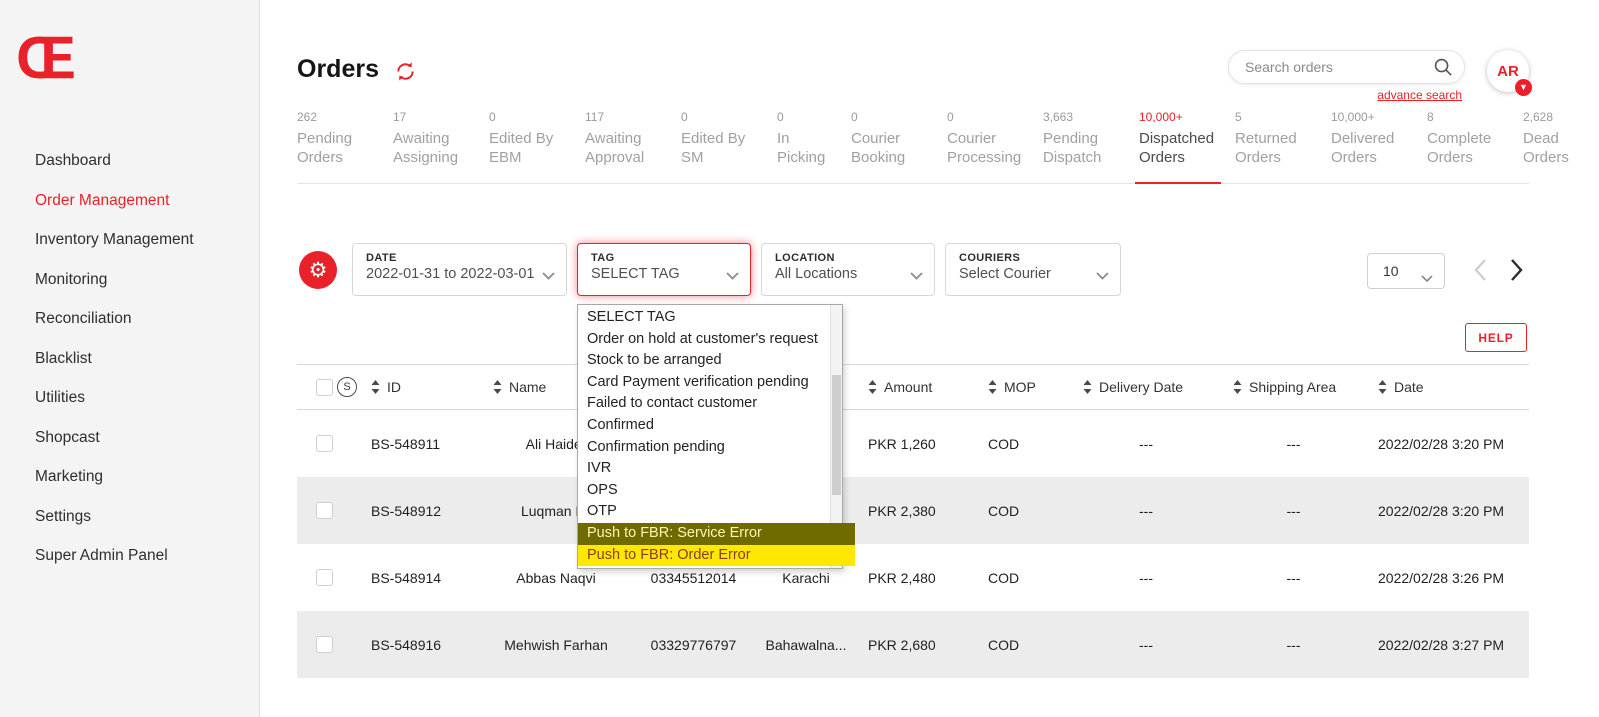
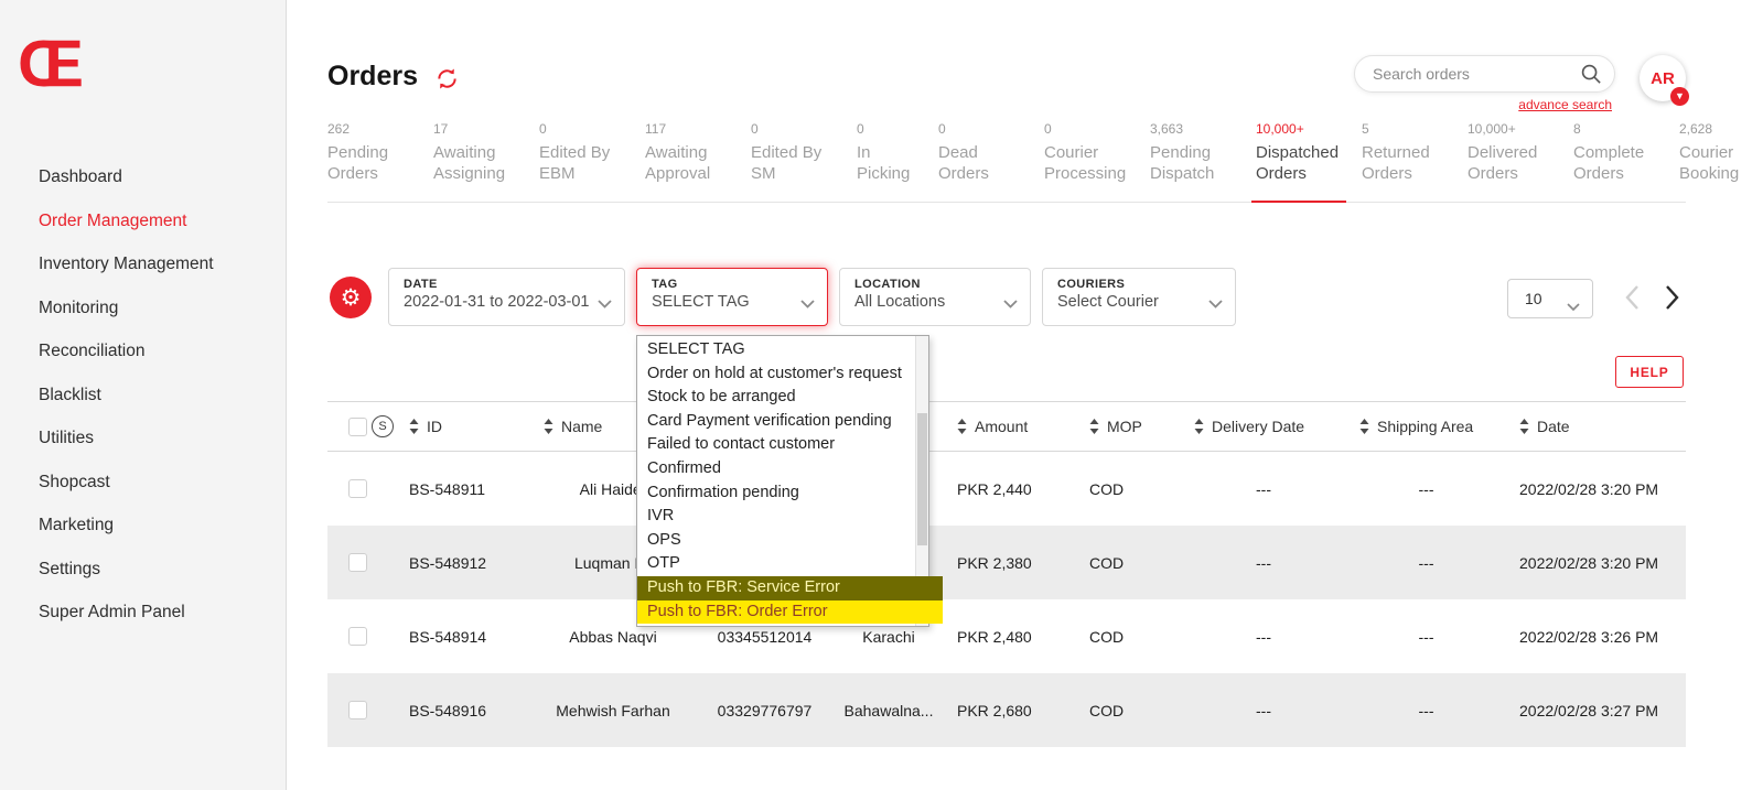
  Œ
  Dashboard
  Order Management
  Inventory Management
  Monitoring
  Reconciliation
  Blacklist
  Utilities
  Shopcast
  Marketing
  Settings
  Super Admin Panel
  Orders
  Search orders
  advance search
  AR
  ▼
  262
  Pending Orders
  17
  Awaiting Assigning
  0
  Edited By EBM
  117
  Awaiting Approval
  0
  Edited By SM
  0
  In Picking
  0
- Courier Booking
+ Dead Orders
  0
  Courier Processing
  3,663
  Pending Dispatch
  10,000+
  Dispatched Orders
  5
  Returned Orders
  10,000+
  Delivered Orders
  8
  Complete Orders
  2,628
- Dead Orders
+ Courier Booking
  ⚙
  DATE
  2022-01-31 to 2022-03-01
  TAG
  SELECT TAG
  LOCATION
  All Locations
  COURIERS
  Select Courier
  10
  HELP
  S
  ID
  Name
  Amount
  MOP
  Delivery Date
  Shipping Area
  Date
  BS-548911
  Ali Haid
- PKR 1,260
+ PKR 2,440
  COD
  ---
  ---
  2022/02/28 3:20 PM
  BS-548912
  Luqman
  PKR 2,380
  COD
  ---
  ---
  2022/02/28 3:20 PM
  BS-548914
  Abbas Naqvi
  03345512014
  Karachi
  PKR 2,480
  COD
  ---
  ---
  2022/02/28 3:26 PM
  BS-548916
  Mehwish Farhan
  03329776797
  Bahawalna...
  PKR 2,680
  COD
  ---
  ---
  2022/02/28 3:27 PM
  SELECT TAG
  Order on hold at customer's request
  Stock to be arranged
  Card Payment verification pending
  Failed to contact customer
  Confirmed
  Confirmation pending
  IVR
  OPS
  OTP
  Push to FBR: Service Error
  Push to FBR: Order Error
